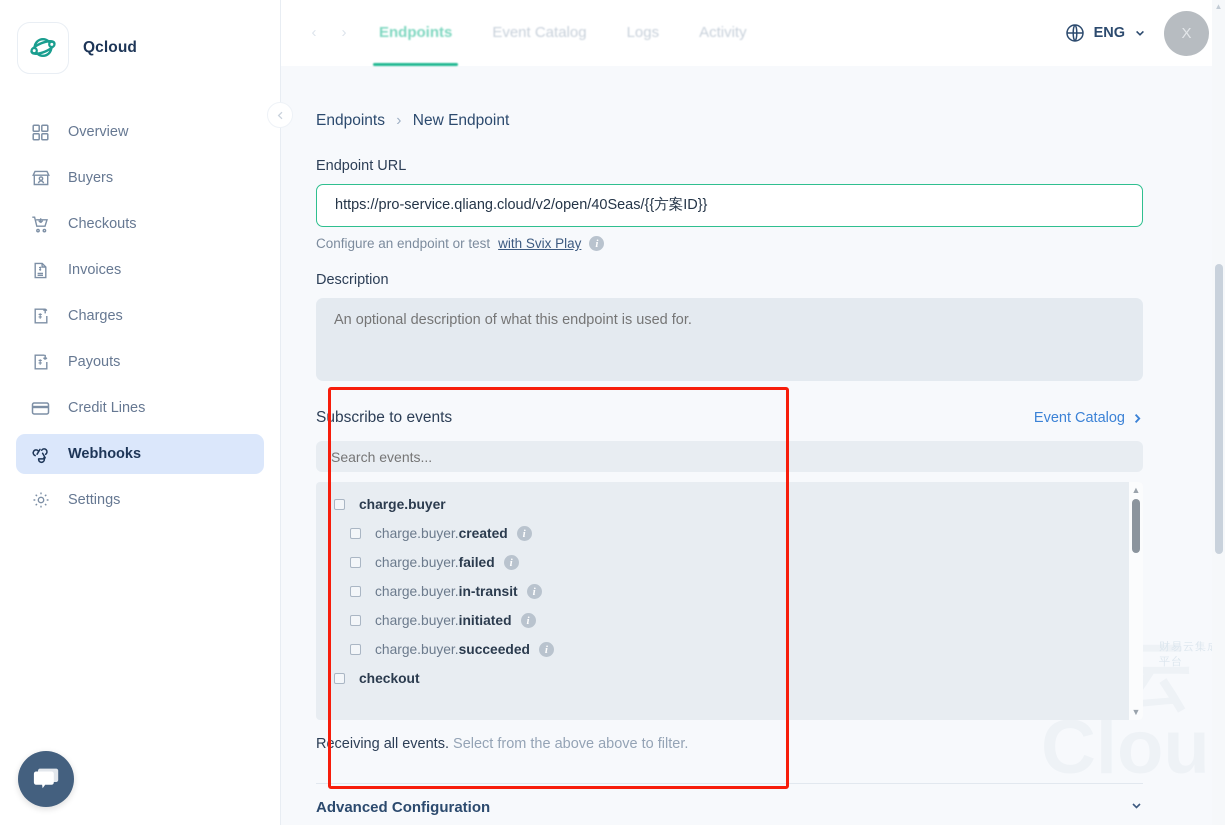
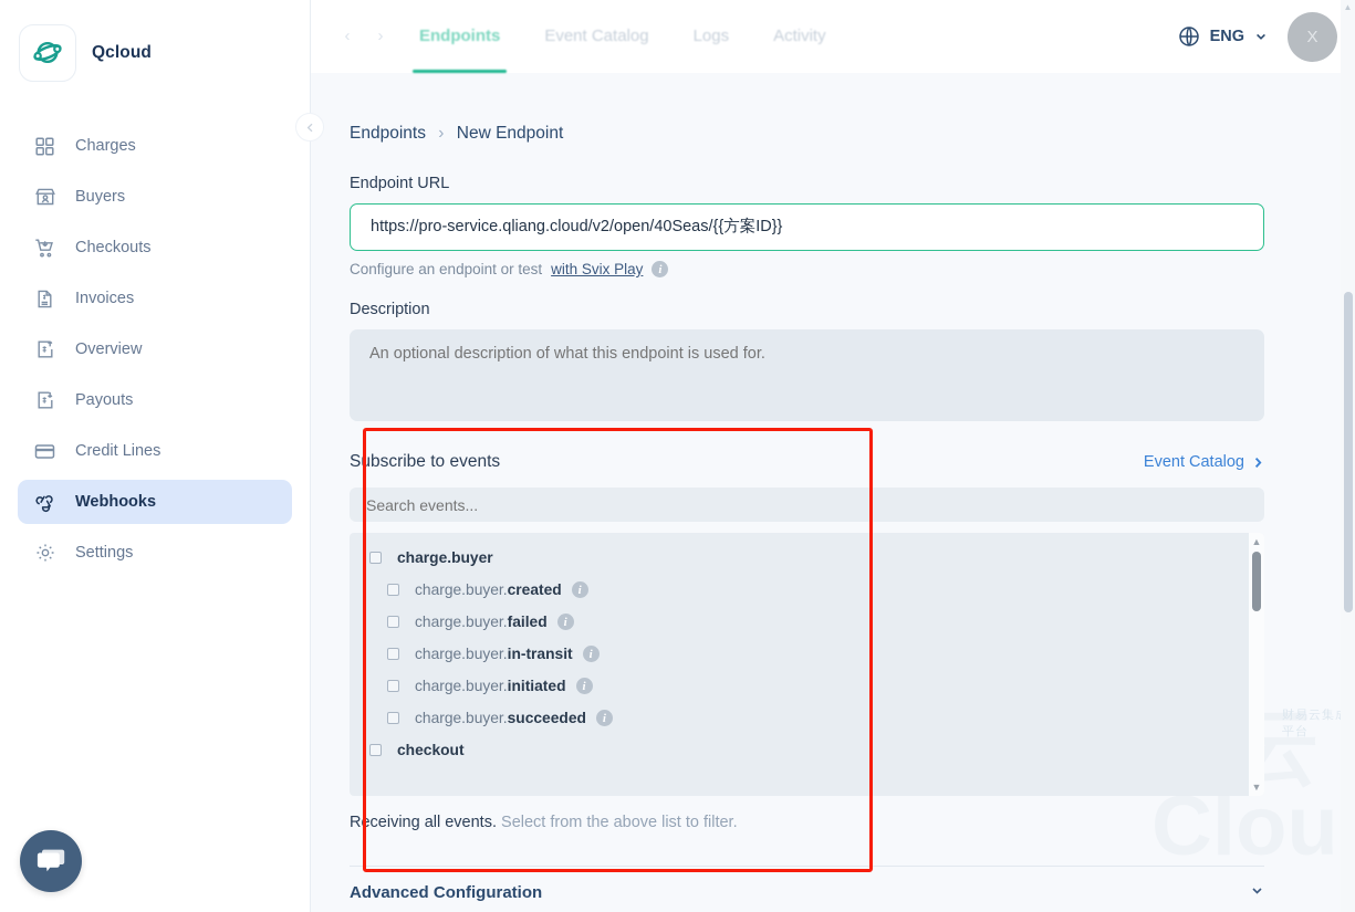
  Qcloud
- Overview
+ Charges
  Buyers
  Checkouts
  Invoices
- Charges
+ Overview
  Payouts
  Credit Lines
  Webhooks
  Settings
  Clou
  财易云集平台
  ‹
  ›
  Endpoints
  Event Catalog
  Logs
  Activity
  ENG
  X
  Endpoints › New Endpoint
  Endpoint URL
  https://pro-service.qliang.cloud/v2/open/40Seas/{{方案ID}}
  Configure an endpoint or test
  with Svix Play
  i
  Description
  An optional description of what this endpoint is used for.
  Subscribe to events
  Event Catalog
  Search events...
  charge.buyer
  charge.buyer.created
  i
  charge.buyer.failed
  i
  charge.buyer.in-transit
  i
  charge.buyer.initiated
  i
  charge.buyer.succeeded
  i
  checkout
  ▲
  ▼
- Receiving all events. Select from the above above to filter.
+ Receiving all events. Select from the above list to filter.
  Advanced Configuration
  ▲
